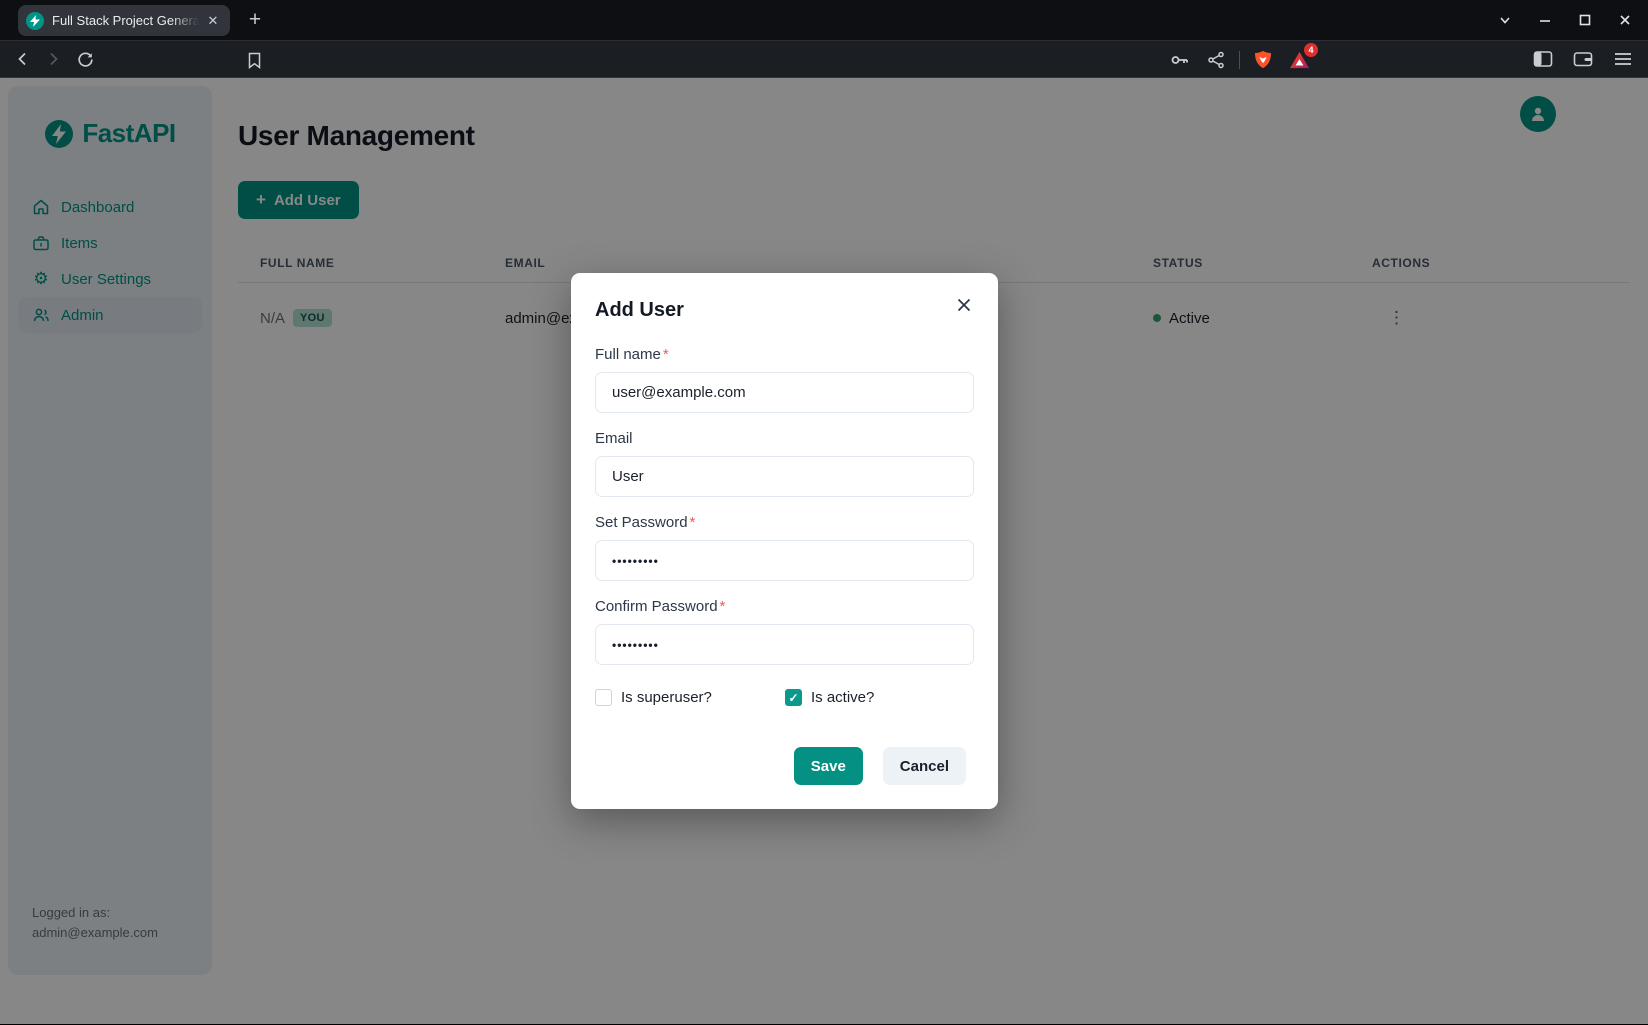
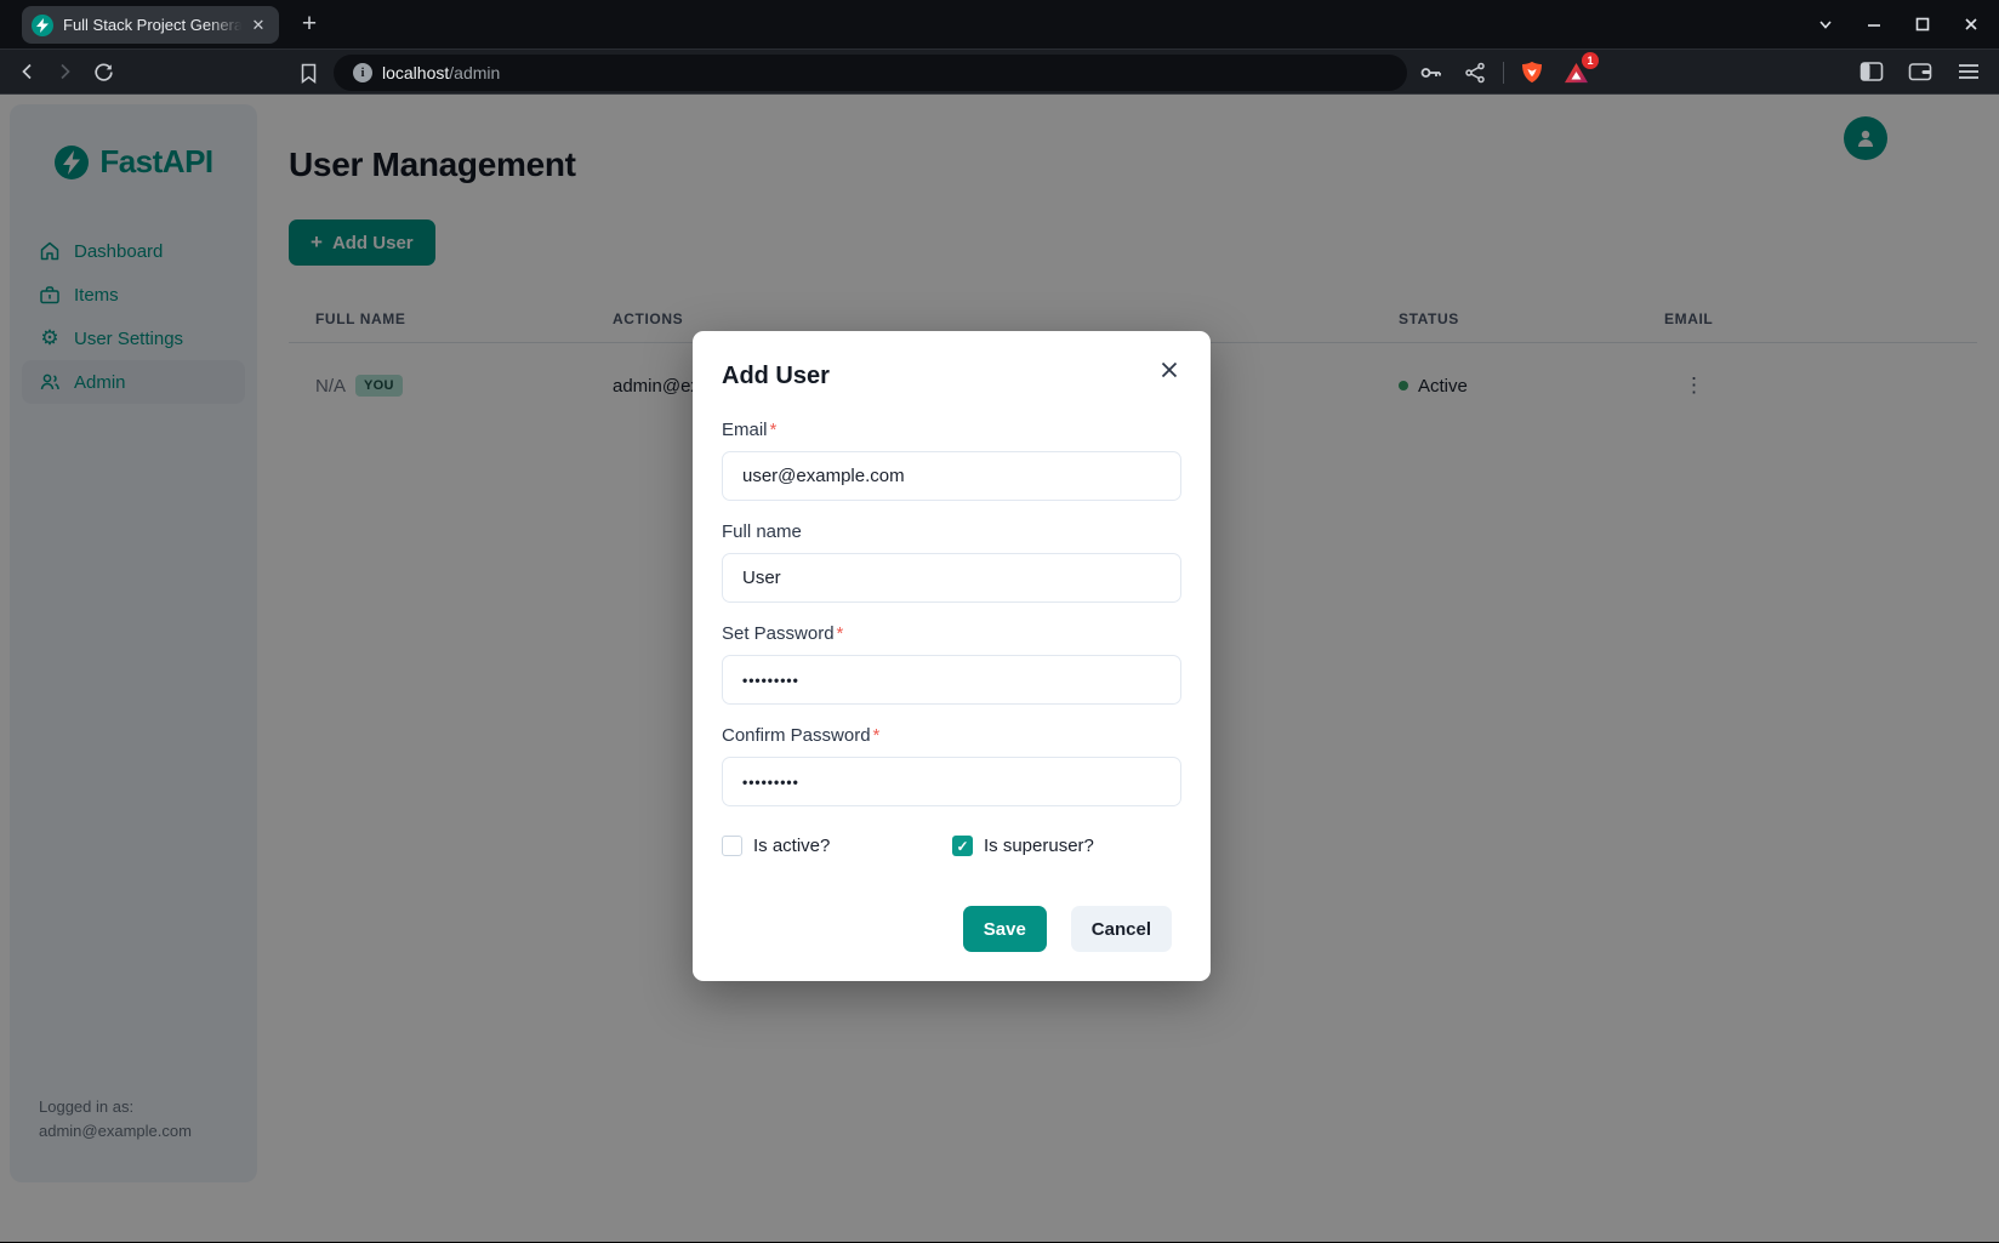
  Full Stack Project Genera
  ✕
  +
+ i
+ localhost
+ /admin
- 4
+ 1
  FastAPI
  Dashboard
  Items
  ⚙
  User Settings
  Admin
  Logged in as:
  admin@example.com
  User Management
  +
  Add User
  FULL NAME
- EMAIL
+ ACTIONS
  STATUS
- ACTIONS
+ EMAIL
  N/A
  YOU
  Active
  ⋮
  Add User
- Full name*
+ Email*
  user@example.com
- Email
+ Full name
  User
  Set Password*
  •••••••••
  Confirm Password*
  •••••••••
- Is superuser?
+ Is active?
  ✓
- Is active?
+ Is superuser?
  Save
  Cancel
